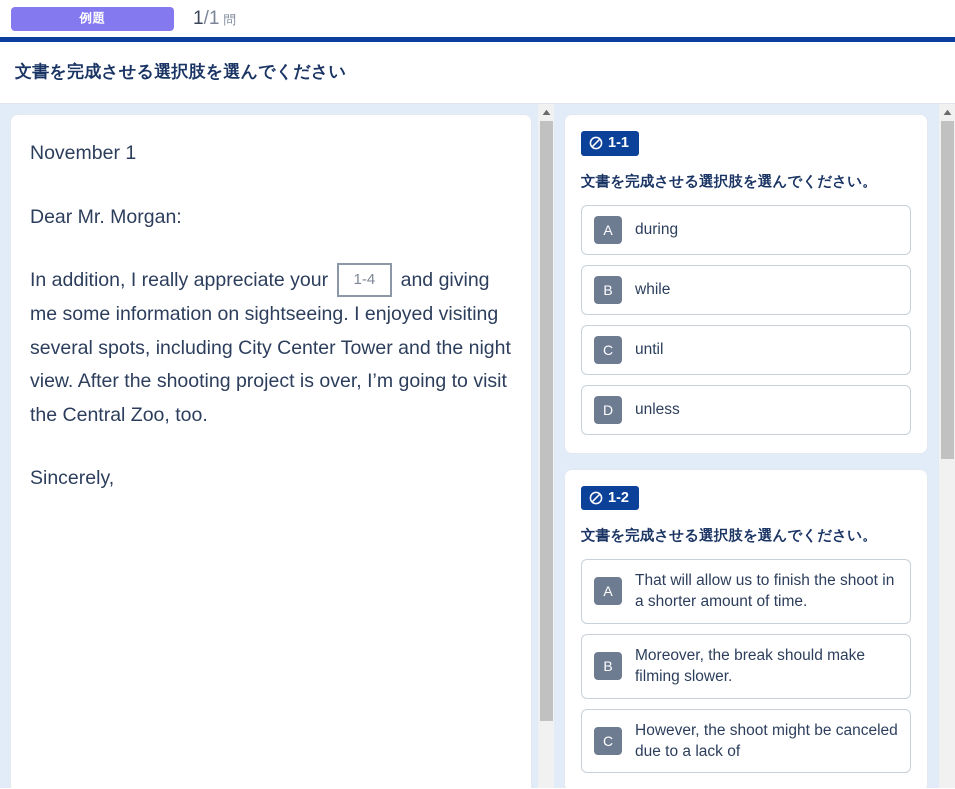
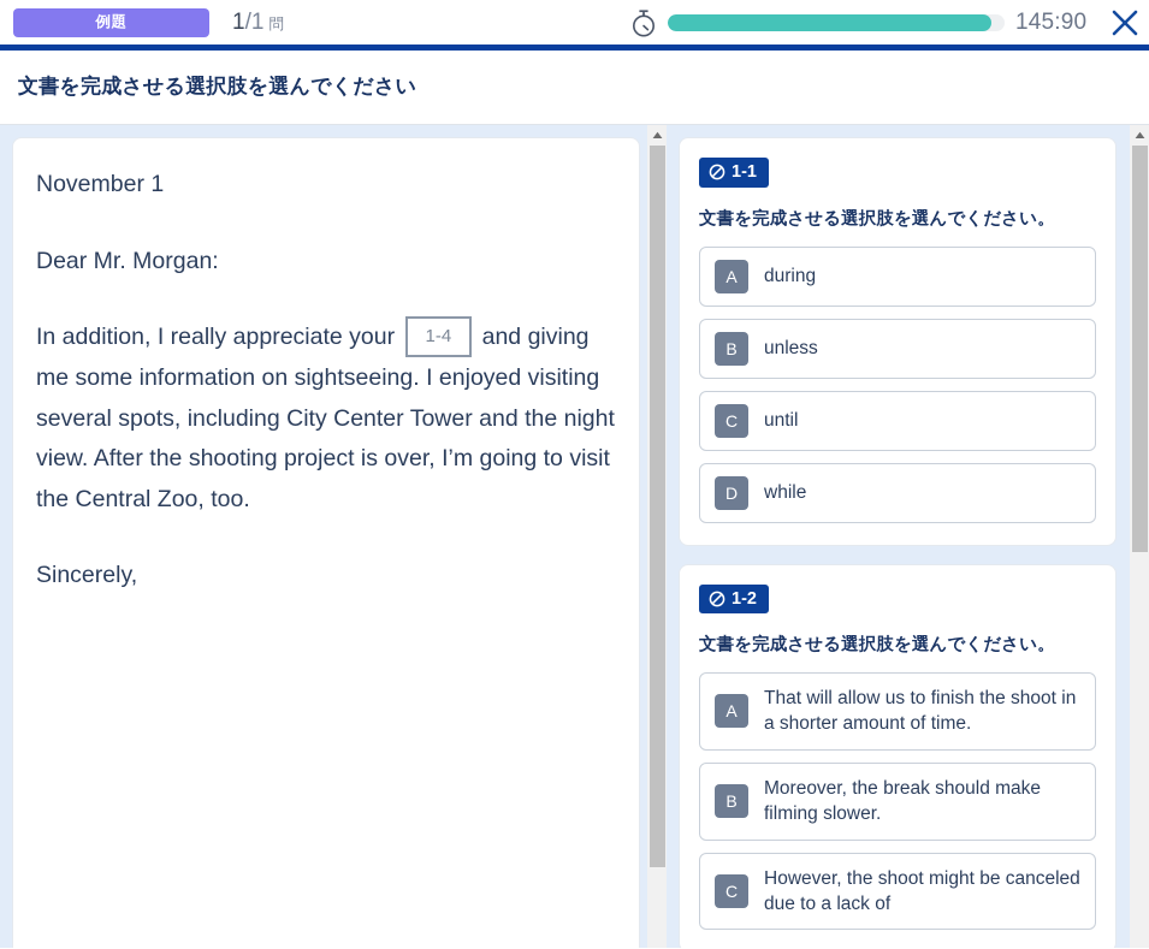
  例題
  1
  /
  1
  問
+ 145:90
  文書を完成させる選択肢を選んでください
  November 1
  Dear Mr. Morgan:
  In addition, I really appreciate your 1-4 and giving me some information on sightseeing. I enjoyed visiting several spots, including City Center Tower and the night view. After the shooting project is over, I’m going to visit the Central Zoo, too.
  Sincerely,
  1-1
  文書を完成させる選択肢を選んでください。
  A
  during
  B
- while
+ unless
  C
  until
  D
- unless
+ while
  1-2
  文書を完成させる選択肢を選んでください。
  A
  That will allow us to finish the shoot in a shorter amount of time.
  B
  Moreover, the break should make filming slower.
  C
  However, the shoot might be canceled due to a lack of
